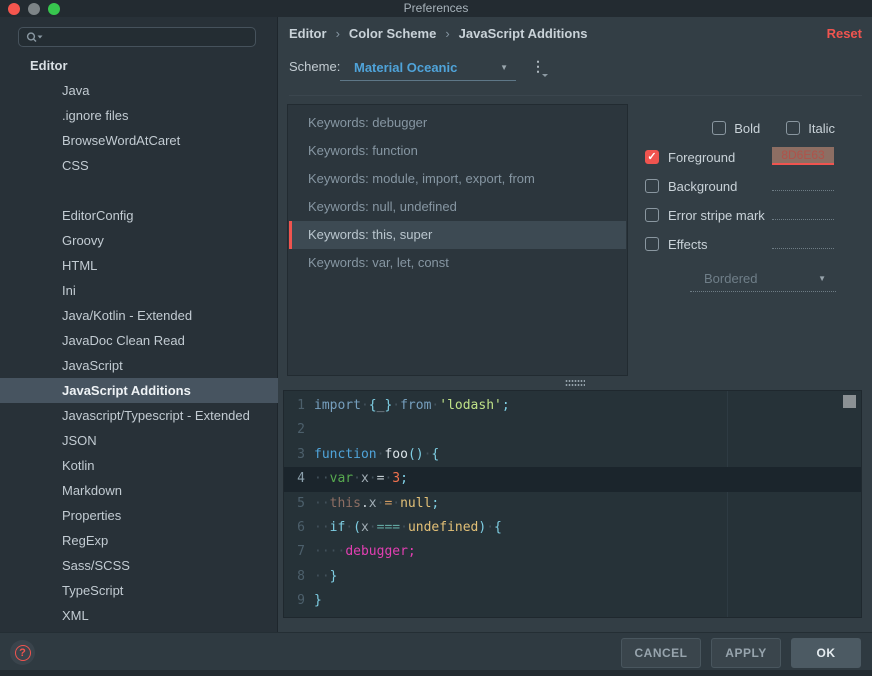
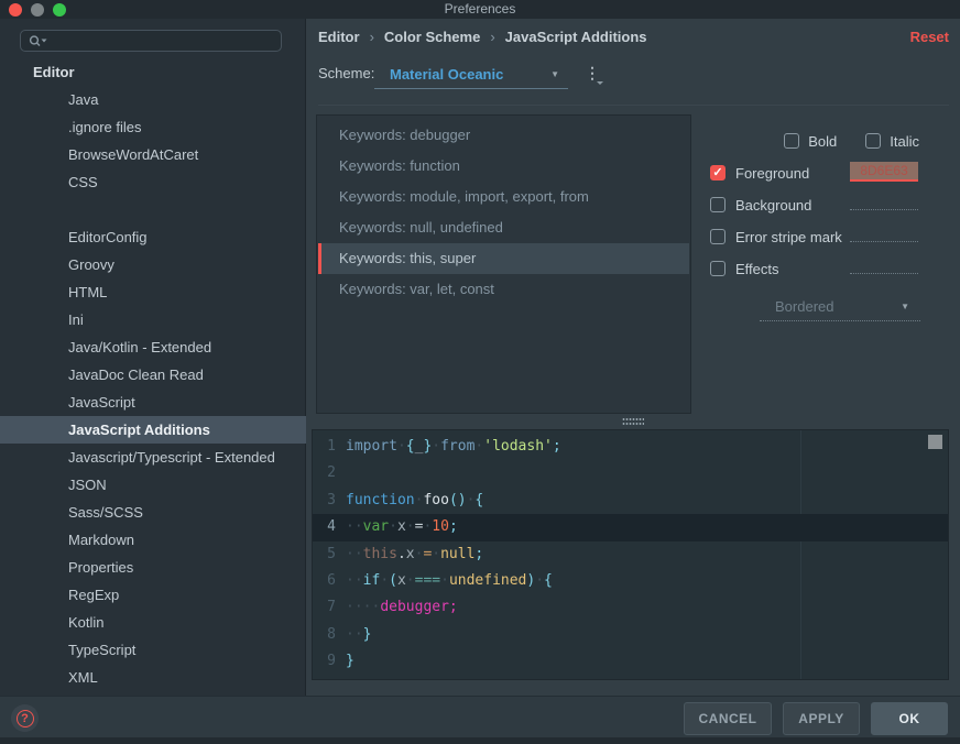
  Preferences
  Editor
  Java
  .ignore files
  BrowseWordAtCaret
  CSS
  EditorConfig
  Groovy
  HTML
  Ini
  Java/Kotlin - Extended
  JavaDoc Clean Read
  JavaScript
  JavaScript Additions
  Javascript/Typescript - Extended
  JSON
- Kotlin
+ Sass/SCSS
  Markdown
  Properties
  RegExp
- Sass/SCSS
+ Kotlin
  TypeScript
  XML
  Editor
  ›
  Color Scheme
  ›
  JavaScript Additions
  Reset
  Scheme:
  Material Oceanic
  ▼
  ⋮
  Keywords: debugger
  Keywords: function
  Keywords: module, import, export, from
  Keywords: null, undefined
  Keywords: this, super
  Keywords: var, let, const
  Bold
  Italic
  ✓
  Foreground
  8D6E63
  Background
  Error stripe mark
  Effects
  Bordered
  ▼
  1
  import·{_}·from·'lodash';
  2
  3
  function·foo()·{
  4
- ··var·x·=·3;
+ ··var·x·=·10;
  5
  ··this.x·=·null;
  6
  ··if·(x·===·undefined)·{
  7
  ····debugger;
  8
  ··}
  9
  }
  CANCEL
  APPLY
  OK
  ?
